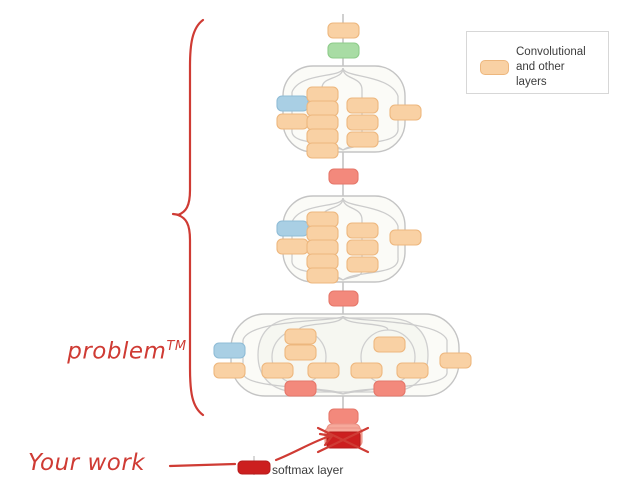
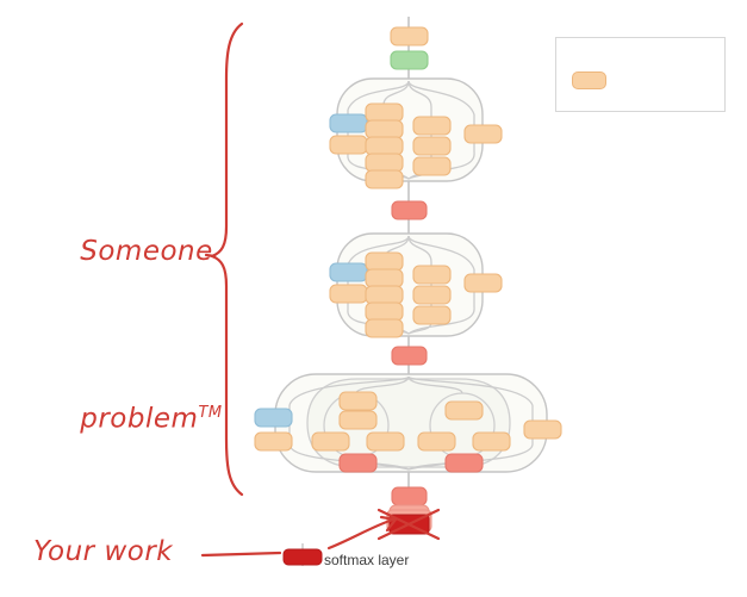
- Convolutional
- and other
- layers
  softmax layer
+ Someone
  problemTM
  Your work
